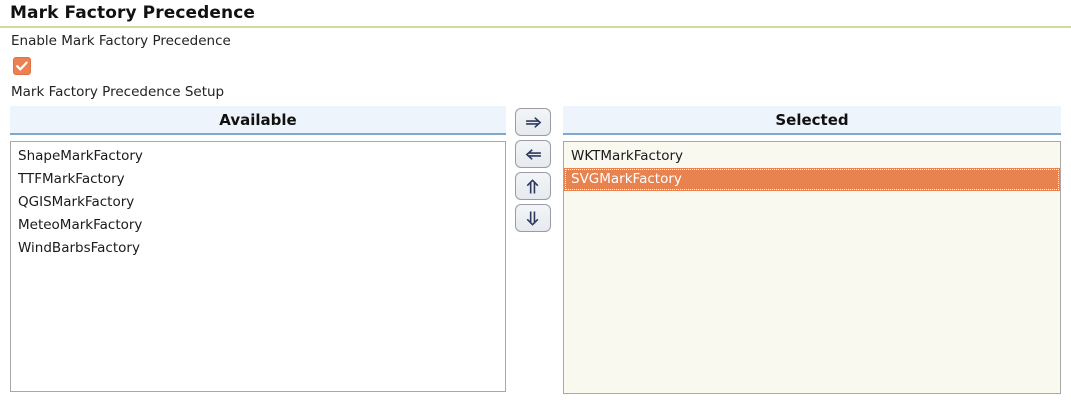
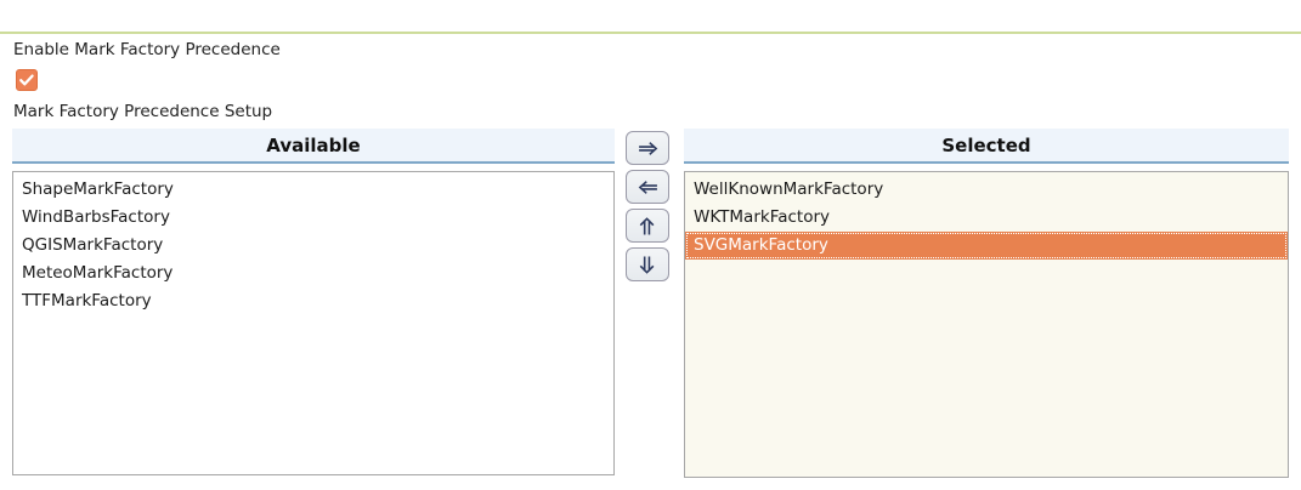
- Mark Factory Precedence
  Enable Mark Factory Precedence
  Mark Factory Precedence Setup
  Available
  ShapeMarkFactory
- TTFMarkFactory
+ WindBarbsFactory
  QGISMarkFactory
  MeteoMarkFactory
- WindBarbsFactory
+ TTFMarkFactory
  Selected
+ WellKnownMarkFactory
  WKTMarkFactory
  SVGMarkFactory
